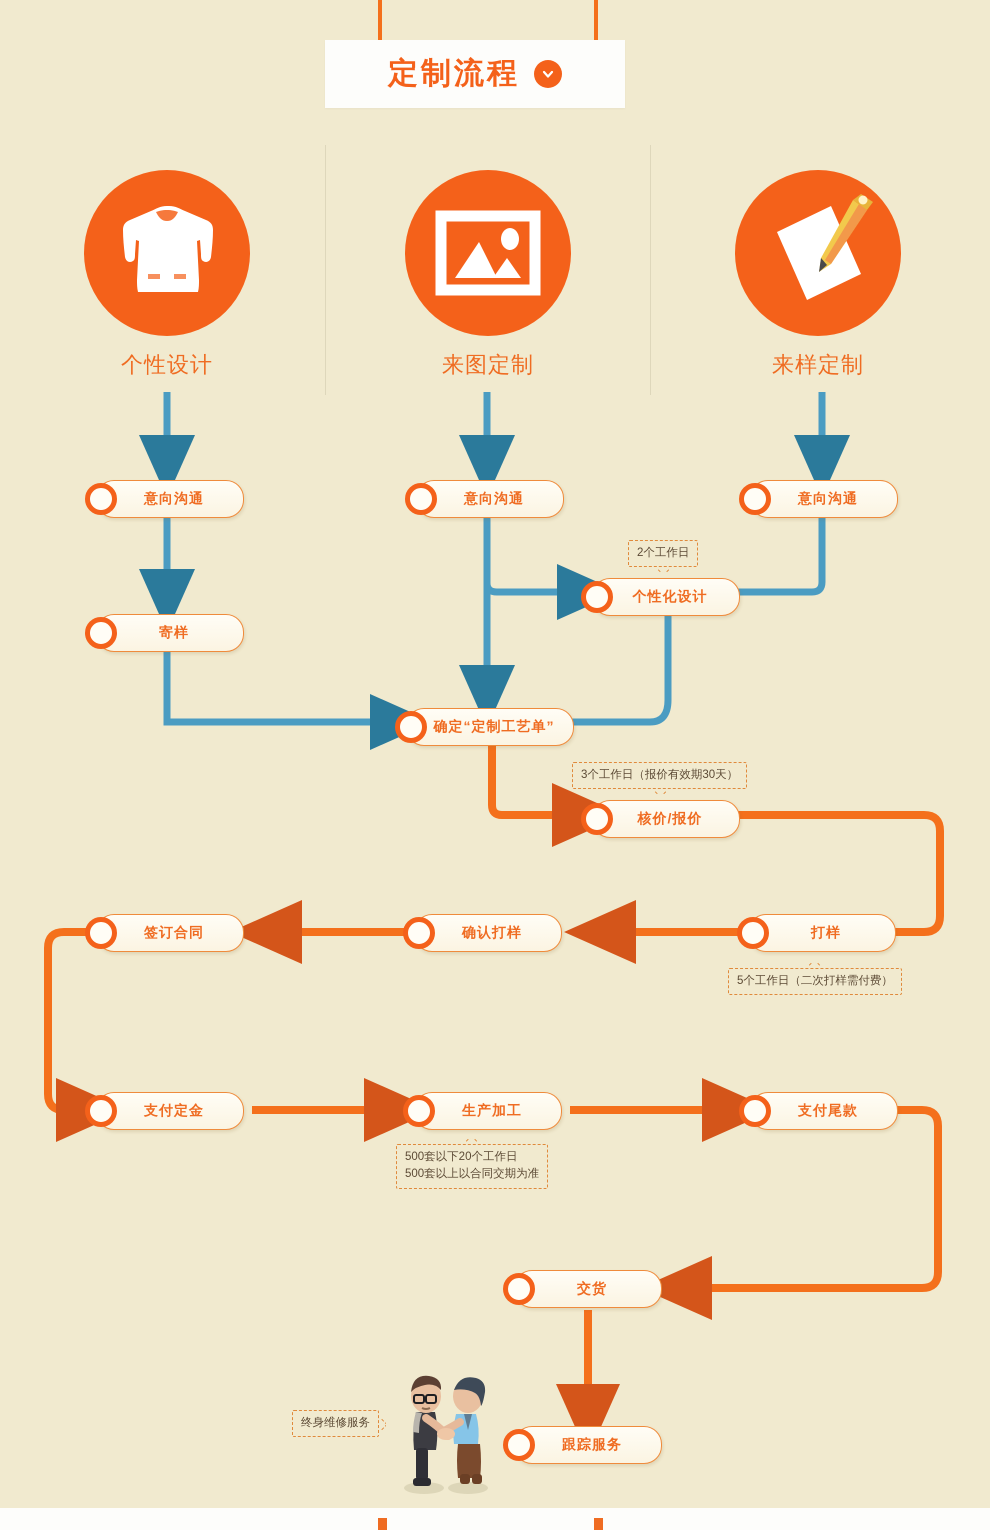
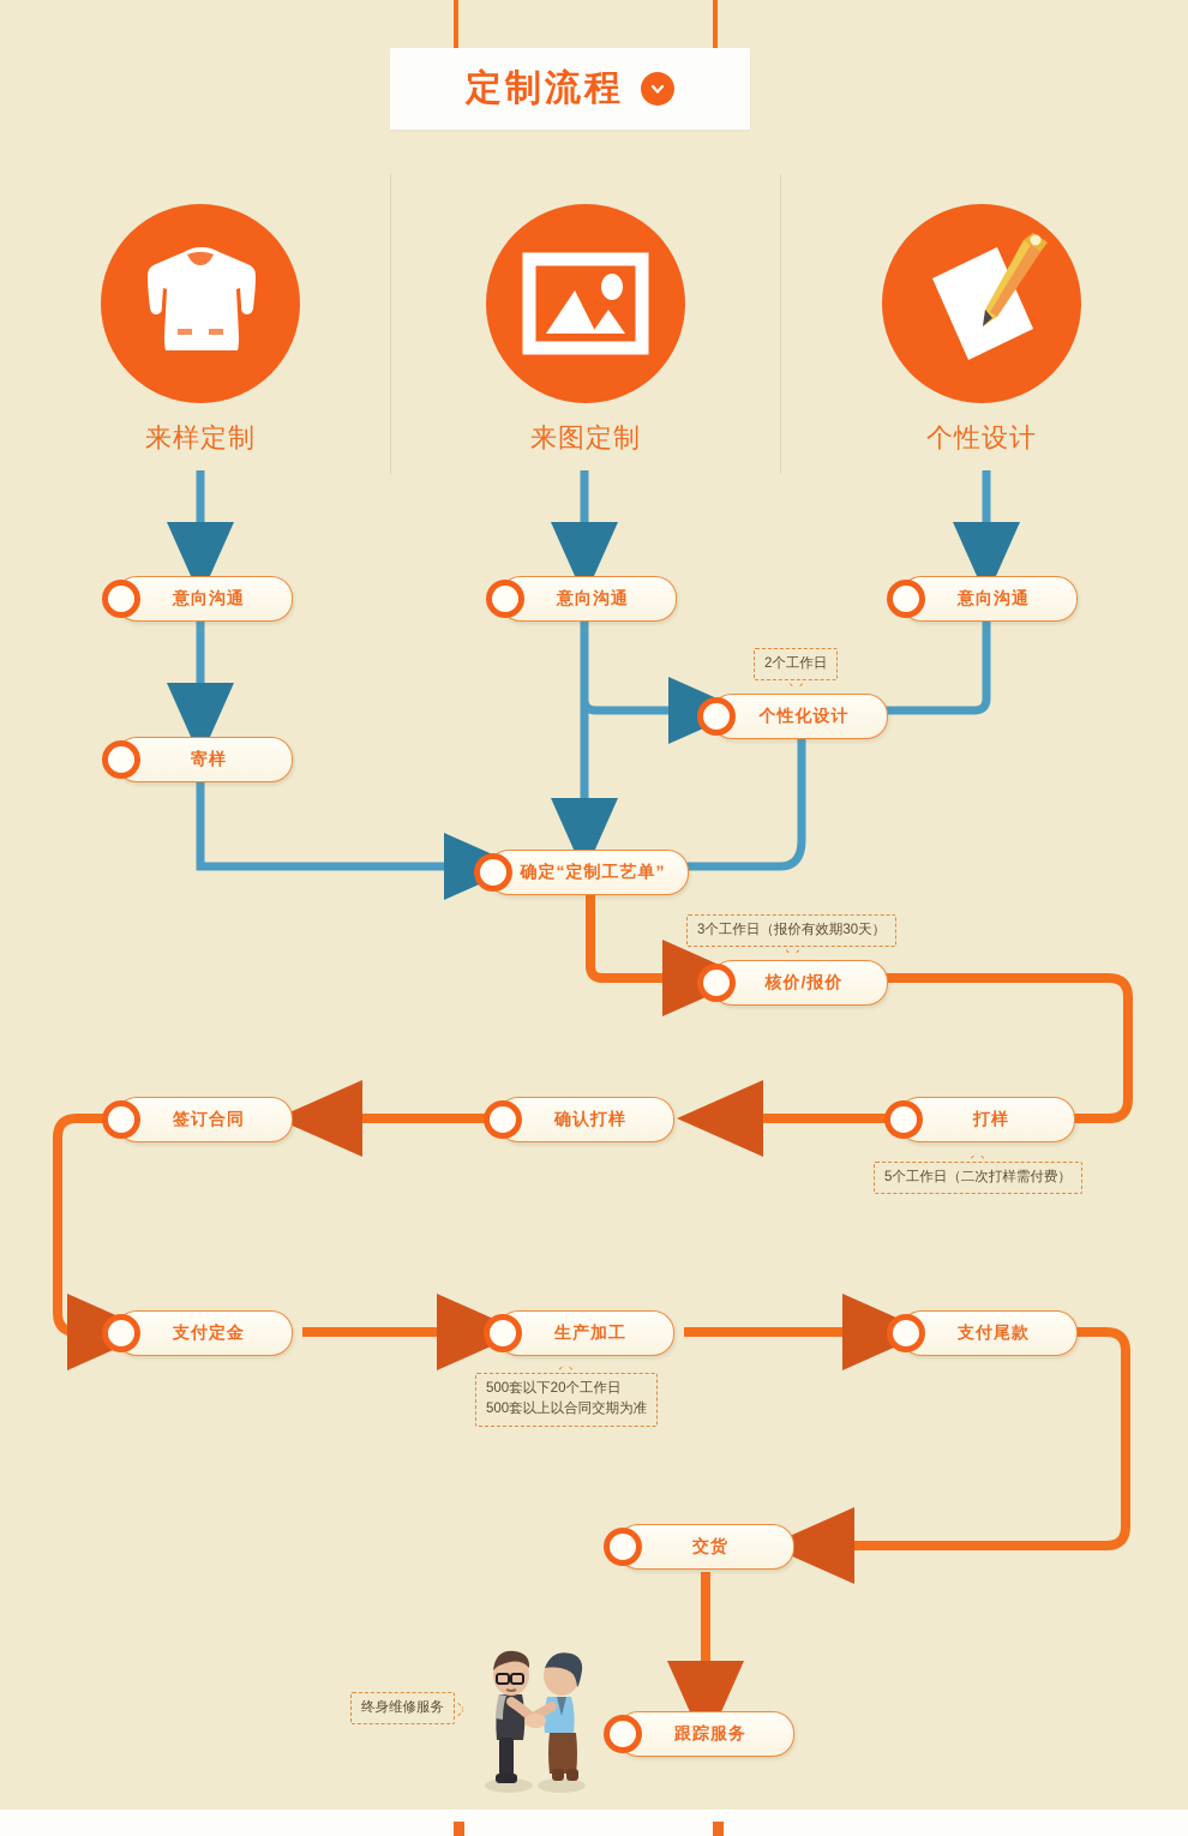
  定制流程
- 个性设计
+ 来样定制
  来图定制
- 来样定制
+ 个性设计
  意向沟通
  意向沟通
  意向沟通
  寄样
  个性化设计
  确定“定制工艺单”
  核价/报价
  打样
  确认打样
  签订合同
  支付定金
  生产加工
  支付尾款
  交货
  跟踪服务
  2个工作日
  3个工作日（报价有效期30天）
  5个工作日（二次打样需付费）
  500套以下20个工作日
  500套以上以合同交期为准
  终身维修服务
